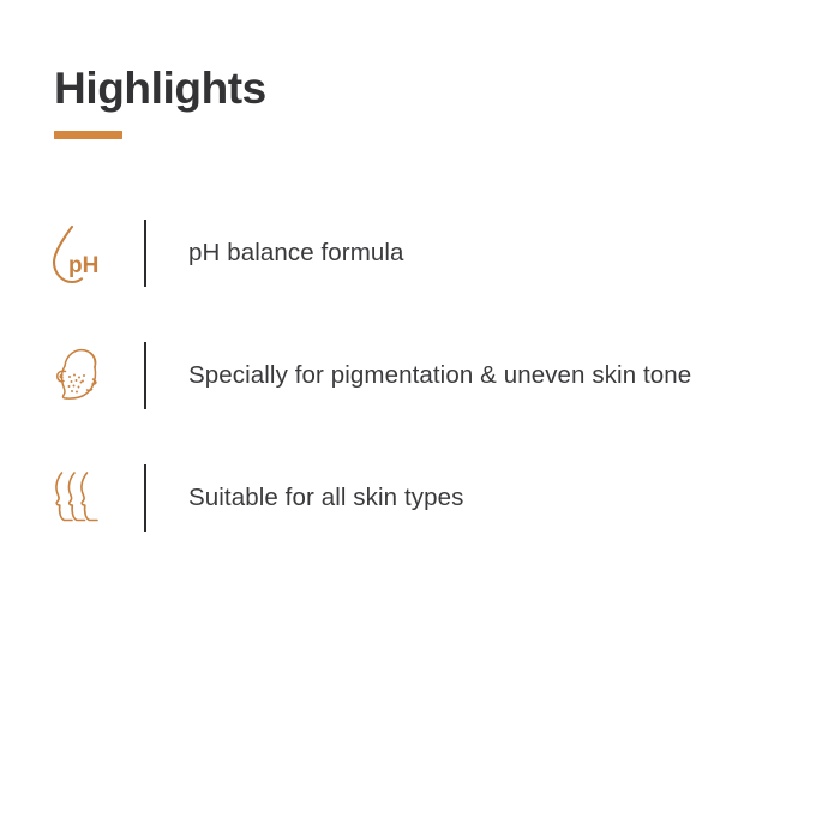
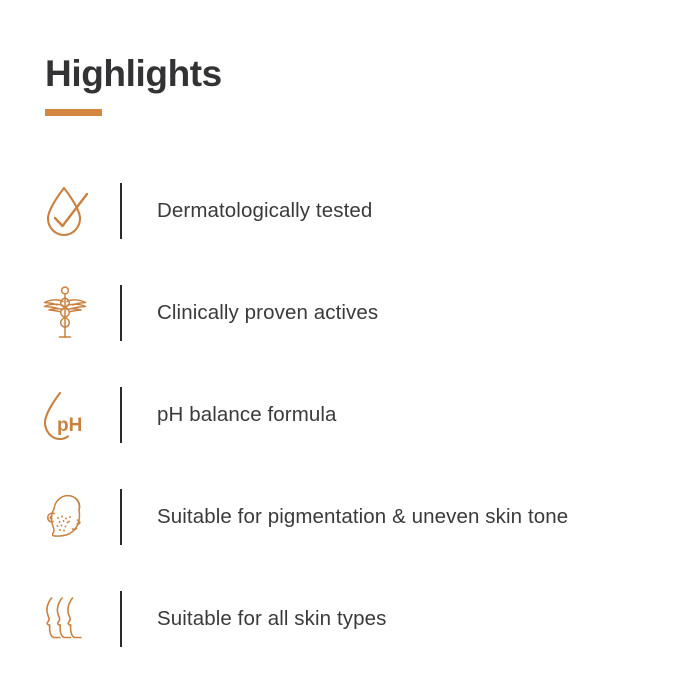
  Highlights
+ Dermatologically tested
+ Clinically proven actives
  pH
  pH balance formula
- Specially for pigmentation & uneven skin tone
+ Suitable for pigmentation & uneven skin tone
  Suitable for all skin types
